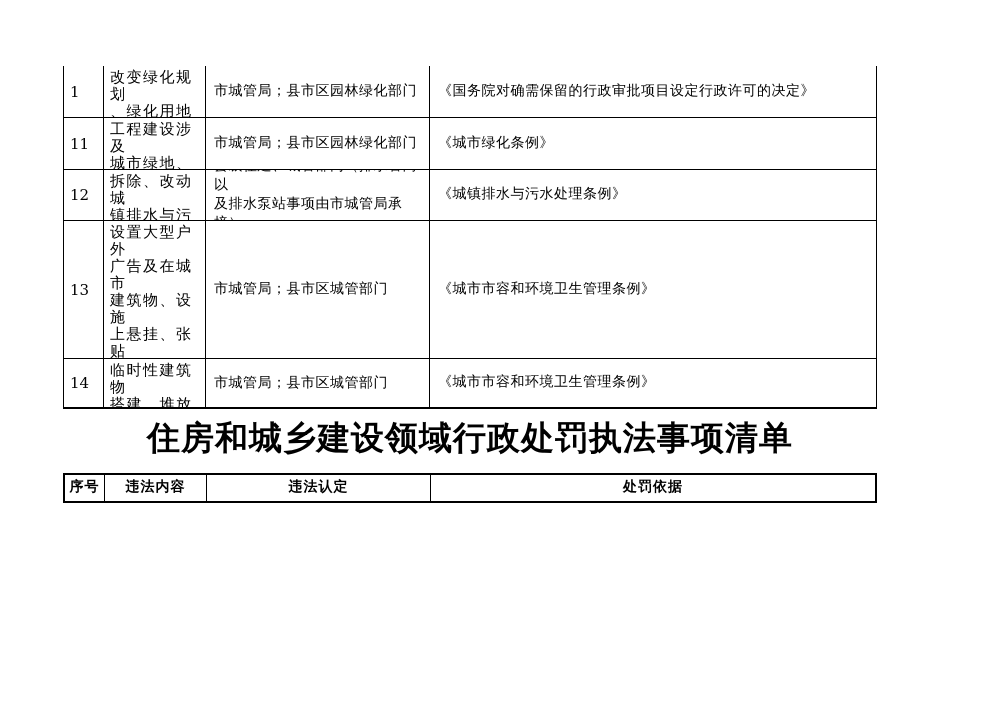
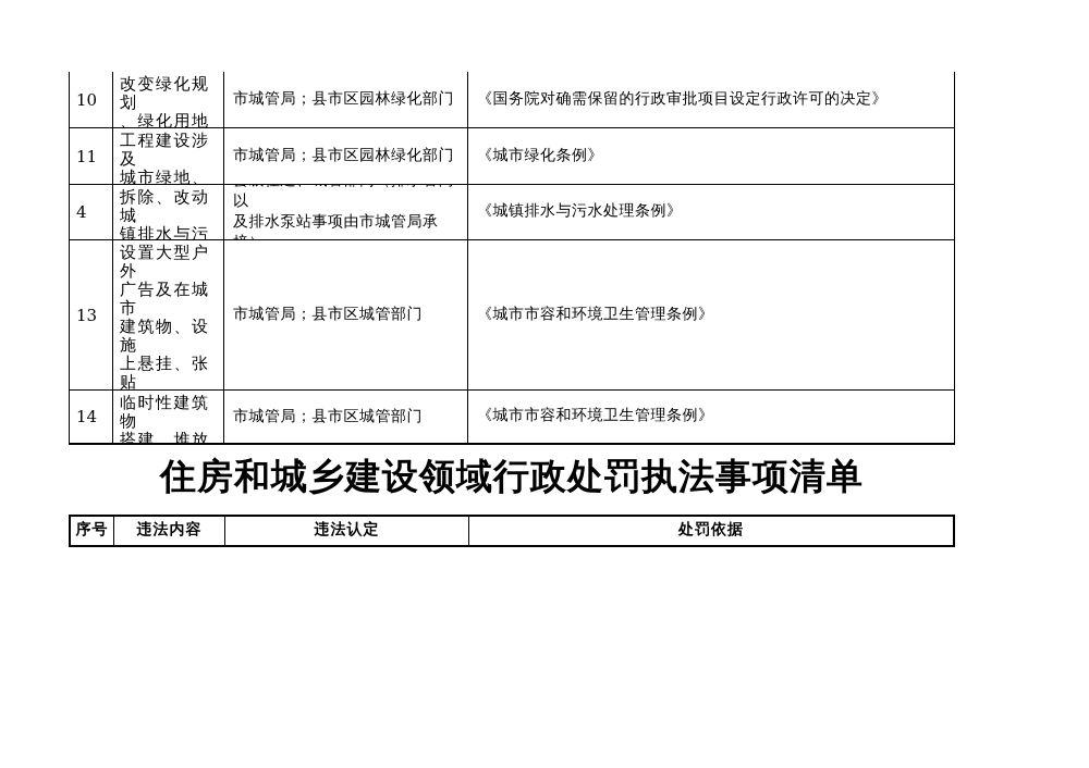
- 1
+ 10
  改变绿化规划
  、绿化用地
  市城管局；县市区园林绿化部门
  《国务院对确需保留的行政审批项目设定行政许可的决定》
  11
  工程建设涉及
  城市绿地、
  市城管局；县市区园林绿化部门
  《城市绿化条例》
- 12
+ 4
  拆除、改动城
  镇排水与污
  及排水泵站事项由市城管局承
  《城镇排水与污水处理条例》
  13
  设置大型户外
  广告及在城市
  建筑物、设施
  上悬挂、张贴
  市城管局；县市区城管部门
  《城市市容和环境卫生管理条例》
  14
  临时性建筑物
  搭建、堆放
  市城管局；县市区城管部门
  《城市市容和环境卫生管理条例》
  住房和城乡建设领域行政处罚执法事项清单
  序号
  违法内容
  违法认定
  处罚依据
